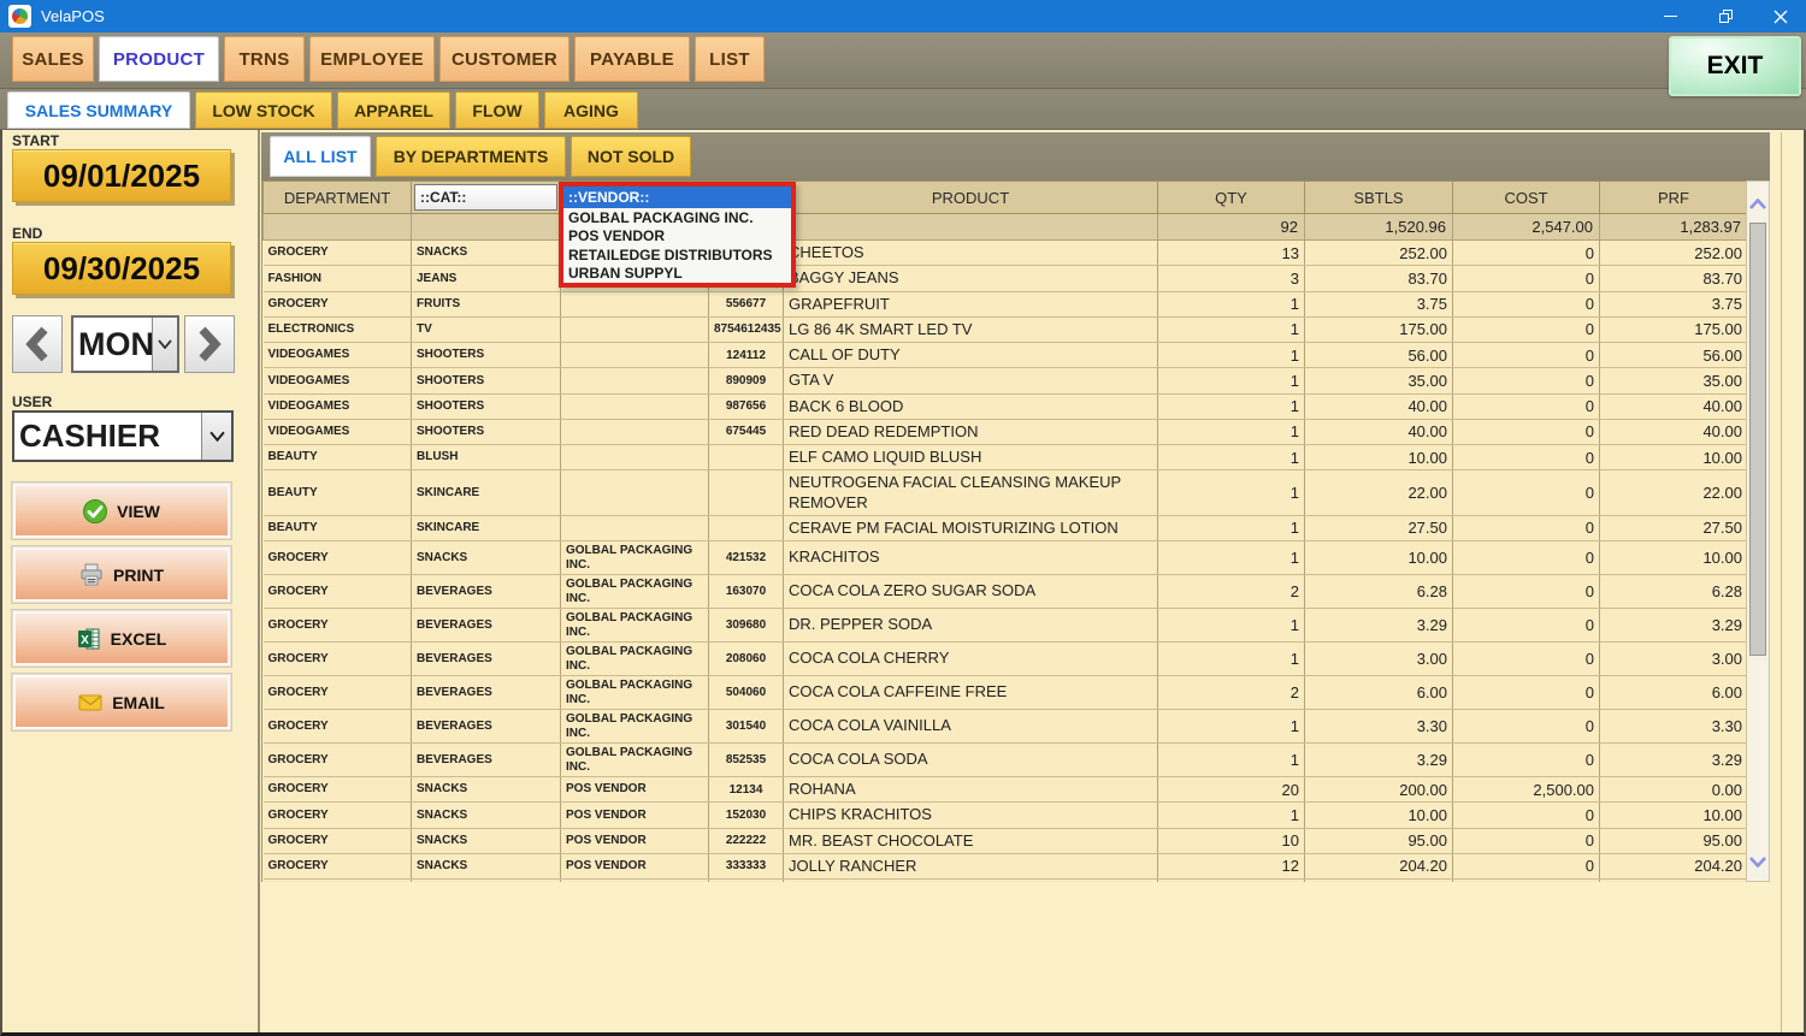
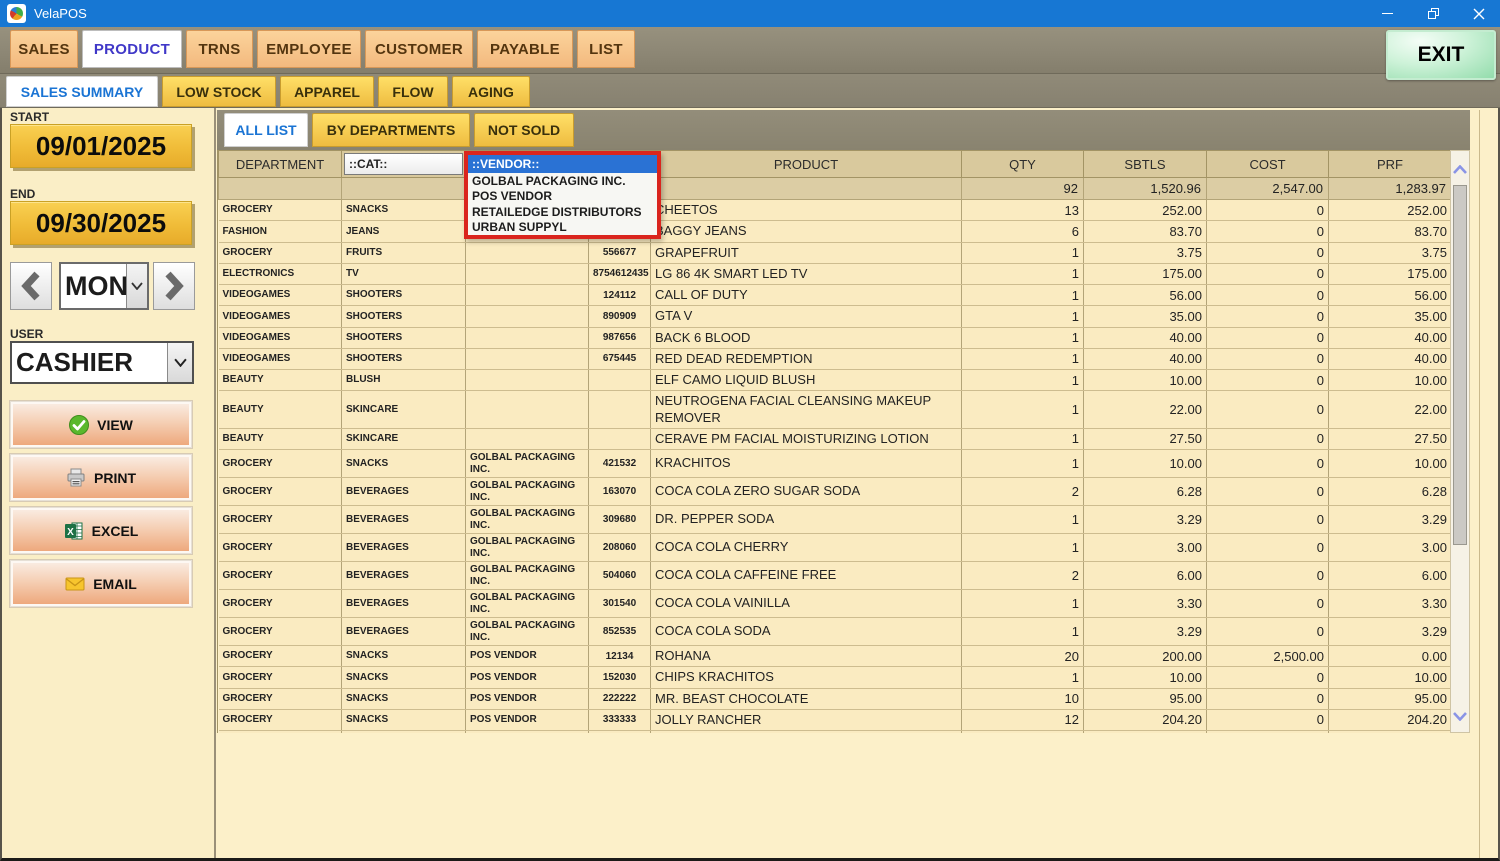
  VelaPOS
  SALES
  PRODUCT
  TRNS
  EMPLOYEE
  CUSTOMER
  PAYABLE
  LIST
  SALES SUMMARY
  LOW STOCK
  APPAREL
  FLOW
  AGING
  EXIT
  START
  09/01/2025
  END
  09/30/2025
  USER
  CASHIER
  VIEW
  PRINT
  X
  EXCEL
  EMAIL
  ALL LIST
  BY DEPARTMENTS
  NOT SOLD
  DEPARTMENT	::CAT::			PRODUCT	QTY	SBTLS	COST	PRF
  					92	1,520.96	2,547.00	1,283.97
  GROCERY	SNACKS			HEETOS	13	252.00	0	252.00
- FASHION	JEANS			AGGY JEANS	3	83.70	0	83.70
+ FASHION	JEANS			AGGY JEANS	6	83.70	0	83.70
  GROCERY	FRUITS		556677	GRAPEFRUIT	1	3.75	0	3.75
  ELECTRONICS	TV		8754612435	LG 86 4K SMART LED TV	1	175.00	0	175.00
  VIDEOGAMES	SHOOTERS		124112	CALL OF DUTY	1	56.00	0	56.00
  VIDEOGAMES	SHOOTERS		890909	GTA V	1	35.00	0	35.00
  VIDEOGAMES	SHOOTERS		987656	BACK 6 BLOOD	1	40.00	0	40.00
  VIDEOGAMES	SHOOTERS		675445	RED DEAD REDEMPTION	1	40.00	0	40.00
  BEAUTY	BLUSH			ELF CAMO LIQUID BLUSH	1	10.00	0	10.00
  BEAUTY	SKINCARE			NEUTROGENA FACIAL CLEANSING MAKEUP REMOVER	1	22.00	0	22.00
  BEAUTY	SKINCARE			CERAVE PM FACIAL MOISTURIZING LOTION	1	27.50	0	27.50
  GROCERY	SNACKS	GOLBAL PACKAGING INC.	421532	KRACHITOS	1	10.00	0	10.00
  GROCERY	BEVERAGES	GOLBAL PACKAGING INC.	163070	COCA COLA ZERO SUGAR SODA	2	6.28	0	6.28
  GROCERY	BEVERAGES	GOLBAL PACKAGING INC.	309680	DR. PEPPER SODA	1	3.29	0	3.29
  GROCERY	BEVERAGES	GOLBAL PACKAGING INC.	208060	COCA COLA CHERRY	1	3.00	0	3.00
  GROCERY	BEVERAGES	GOLBAL PACKAGING INC.	504060	COCA COLA CAFFEINE FREE	2	6.00	0	6.00
  GROCERY	BEVERAGES	GOLBAL PACKAGING INC.	301540	COCA COLA VAINILLA	1	3.30	0	3.30
  GROCERY	BEVERAGES	GOLBAL PACKAGING INC.	852535	COCA COLA SODA	1	3.29	0	3.29
  GROCERY	SNACKS	POS VENDOR	12134	ROHANA	20	200.00	2,500.00	0.00
  GROCERY	SNACKS	POS VENDOR	152030	CHIPS KRACHITOS	1	10.00	0	10.00
  GROCERY	SNACKS	POS VENDOR	222222	MR. BEAST CHOCOLATE	10	95.00	0	95.00
  GROCERY	SNACKS	POS VENDOR	333333	JOLLY RANCHER	12	204.20	0	204.20
  ::VENDOR::
  GOLBAL PACKAGING INC.
  POS VENDOR
  RETAILEDGE DISTRIBUTORS
  URBAN SUPPYL
